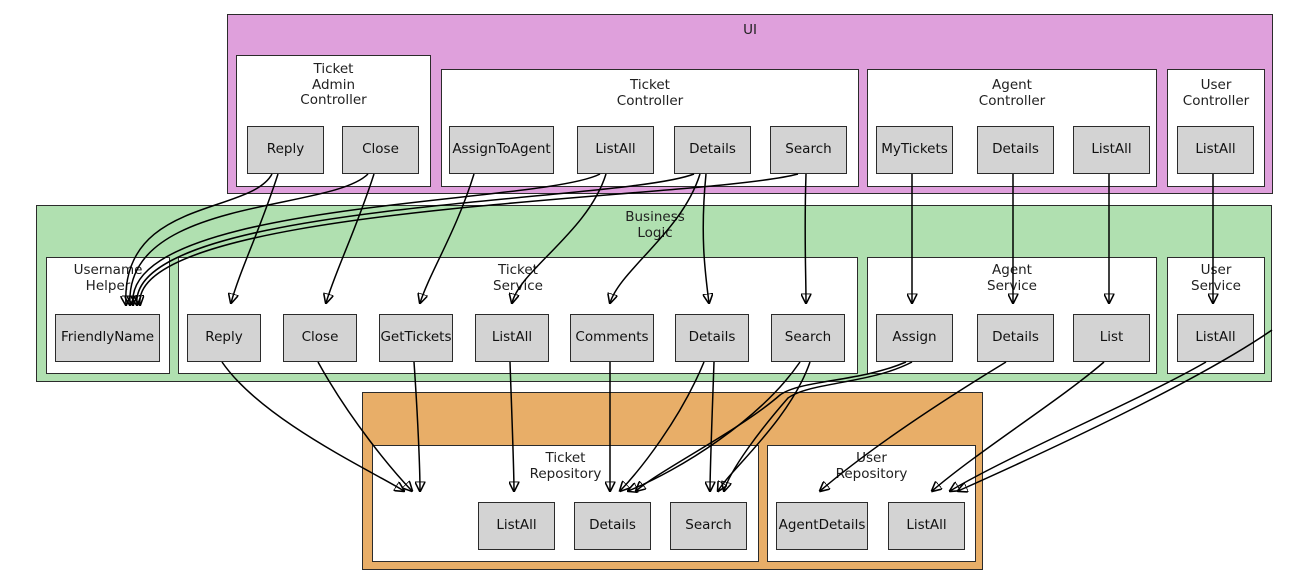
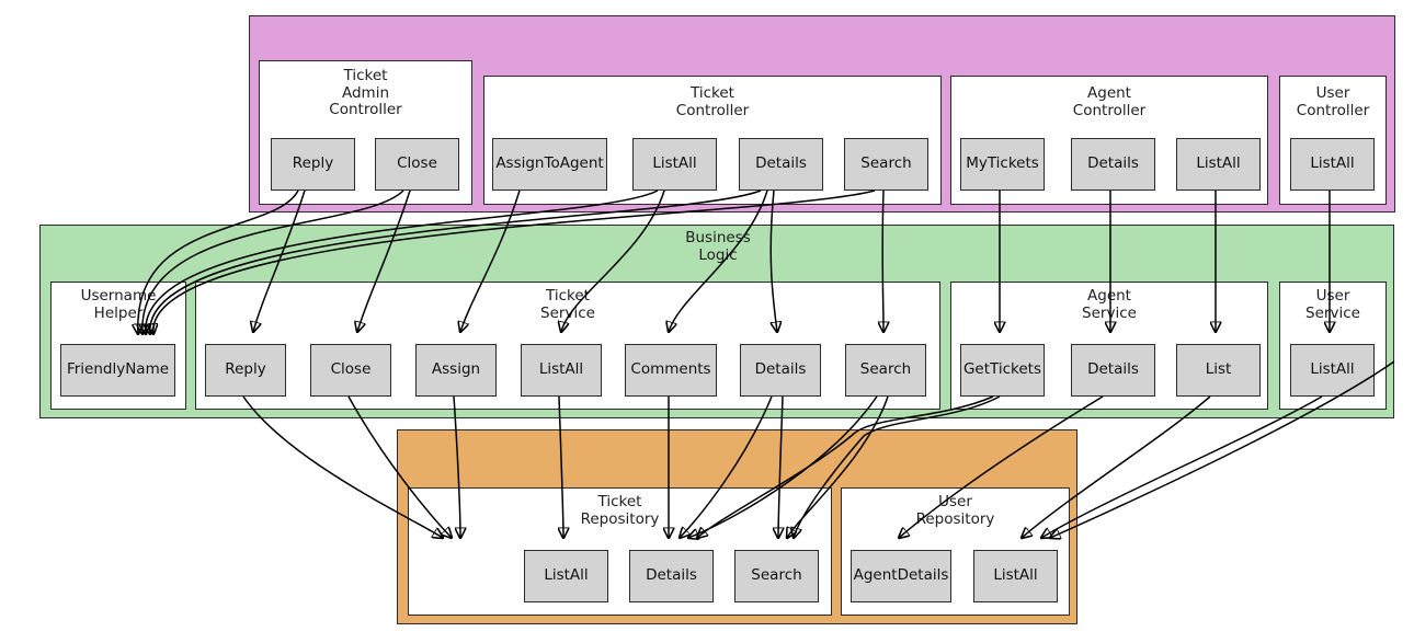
- UI
  Ticket
  Admin
  Controller
  Reply
  Close
  Ticket
  Controller
  AssignToAgent
  ListAll
  Details
  Search
  Agent
  Controller
  MyTickets
  Details
  ListAll
  User
  Controller
  ListAll
  Business
  Logic
  Username
  Helper
  FriendlyName
  Ticket
  Service
  Reply
  Close
- GetTickets
+ Assign
  ListAll
  Comments
  Details
  Search
  Agent
  Serice
- Assign
+ GetTickets
  Details
  List
  User
  Service
  ListAll
  Ticket
  Repository
  ListAll
  Details
  Search
  ser
  Repository
  AgentDetails
  ListAll
